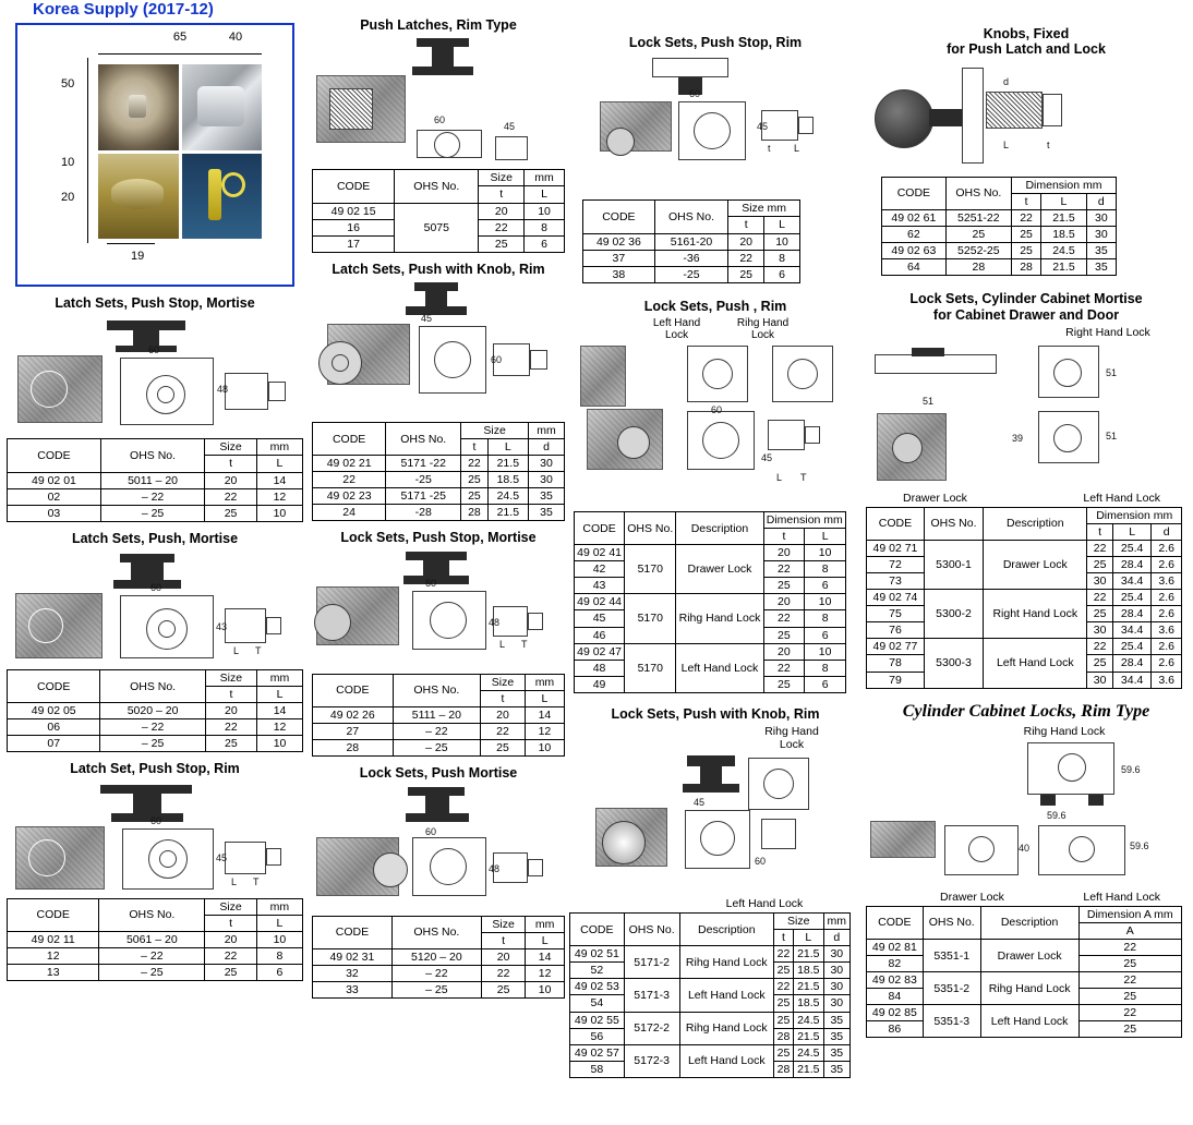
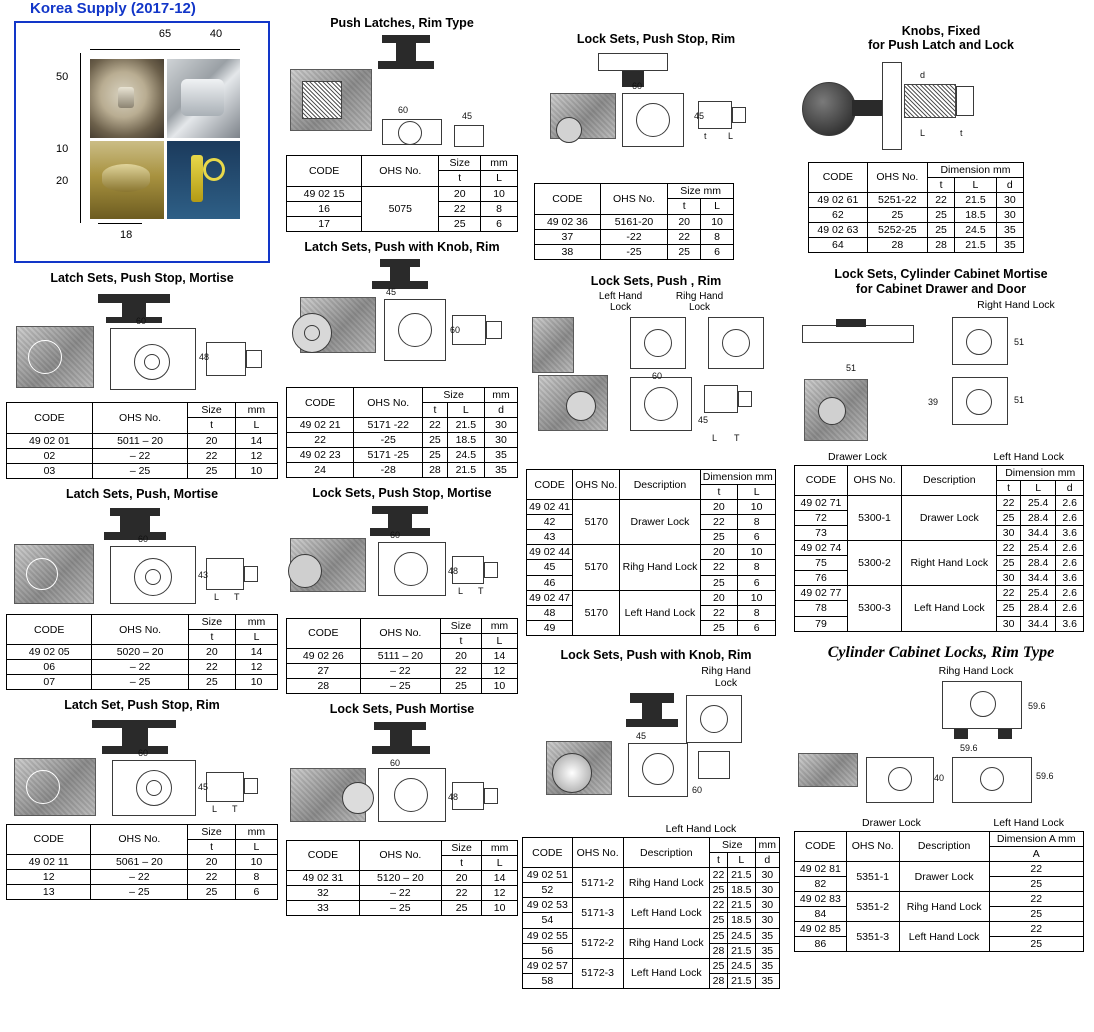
  Korea Supply (2017-12)
  65
  40
  50
  10
  20
- 19
+ 18
  Latch Sets, Push Stop, Mortise
  60
  48
  CODE	OHS No.	Size	mm
  t	L
  49 02 01	5011 – 20	20	14
  02	– 22	22	12
  03	– 25	25	10
  Latch Sets, Push, Mortise
  60
  43
  L
  T
  CODE	OHS No.	Size	mm
  t	L
  49 02 05	5020 – 20	20	14
  06	– 22	22	12
  07	– 25	25	10
  Latch Set, Push Stop, Rim
  60
  45
  L
  T
  CODE	OHS No.	Size	mm
  t	L
  49 02 11	5061 – 20	20	10
  12	– 22	22	8
  13	– 25	25	6
  Push Latches, Rim Type
  60
  45
  CODE	OHS No.	Size	mm
  t	L
  49 02 15	5075	20	10
  16	22	8
  17	25	6
  Latch Sets, Push with Knob, Rim
  45
  60
  CODE	OHS No.	Size	mm
  t	L	d
  49 02 21	5171 -22	22	21.5	30
  22	-25	25	18.5	30
  49 02 23	5171 -25	25	24.5	35
  24	-28	28	21.5	35
  Lock Sets, Push Stop, Mortise
  60
  48
  L
  T
  CODE	OHS No.	Size	mm
  t	L
  49 02 26	5111 – 20	20	14
  27	– 22	22	12
  28	– 25	25	10
  Lock Sets, Push Mortise
  60
  48
  CODE	OHS No.	Size	mm
  t	L
  49 02 31	5120 – 20	20	14
  32	– 22	22	12
  33	– 25	25	10
  Lock Sets, Push Stop, Rim
  60
  45
  t
  L
  CODE	OHS No.	Size mm
  t	L
  49 02 36	5161-20	20	10
- 37	-36	22	8
+ 37	-22	22	8
  38	-25	25	6
  Lock Sets, Push , Rim
  Left Hand
  Lock
  Rihg Hand
  Lock
  60
  45
  L
  T
  CODE	OHS No.	Description	Dimension mm
  t	L
  49 02 41	5170	Drawer Lock	20	10
  42	22	8
  43	25	6
  49 02 44	5170	Rihg Hand Lock	20	10
  45	22	8
  46	25	6
  49 02 47	5170	Left Hand Lock	20	10
  48	22	8
  49	25	6
  Lock Sets, Push with Knob, Rim
  Rihg Hand
  Lock
  45
  60
  Left Hand Lock
  CODE	OHS No.	Description	Size	mm
  t	L	d
  49 02 51	5171-2	Rihg Hand Lock	22	21.5	30
  52	25	18.5	30
  49 02 53	5171-3	Left Hand Lock	22	21.5	30
  54	25	18.5	30
  49 02 55	5172-2	Rihg Hand Lock	25	24.5	35
  56	28	21.5	35
  49 02 57	5172-3	Left Hand Lock	25	24.5	35
  58	28	21.5	35
  Knobs, Fixed
  for Push Latch and Lock
  d
  L
  t
  CODE	OHS No.	Dimension mm
  t	L	d
  49 02 61	5251-22	22	21.5	30
  62	25	25	18.5	30
  49 02 63	5252-25	25	24.5	35
  64	28	28	21.5	35
  Lock Sets, Cylinder Cabinet Mortise
  for Cabinet Drawer and Door
  Right Hand Lock
  51
  51
  51
  39
  Drawer Lock
  Left Hand Lock
  CODE	OHS No.	Description	Dimension mm
  t	L	d
  49 02 71	5300-1	Drawer Lock	22	25.4	2.6
  72	25	28.4	2.6
  73	30	34.4	3.6
  49 02 74	5300-2	Right Hand Lock	22	25.4	2.6
  75	25	28.4	2.6
  76	30	34.4	3.6
  49 02 77	5300-3	Left Hand Lock	22	25.4	2.6
  78	25	28.4	2.6
  79	30	34.4	3.6
  Cylinder Cabinet Locks, Rim Type
  Rihg Hand Lock
  59.6
  59.6
  59.6
  40
  Drawer Lock
  Left Hand Lock
  CODE	OHS No.	Description	Dimension A mm
  A
  49 02 81	5351-1	Drawer Lock	22
  82	25
  49 02 83	5351-2	Rihg Hand Lock	22
  84	25
  49 02 85	5351-3	Left Hand Lock	22
  86	25
